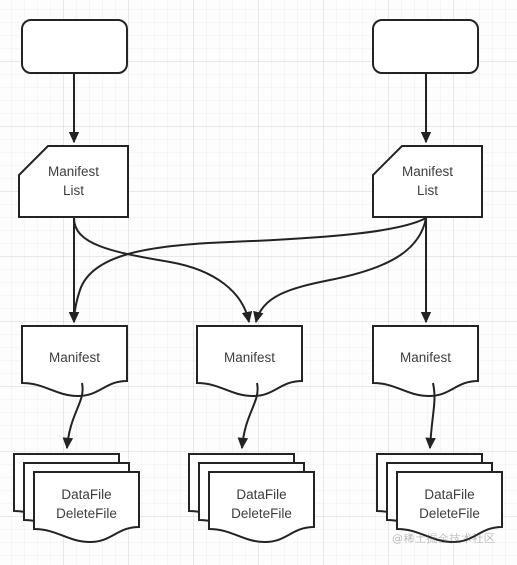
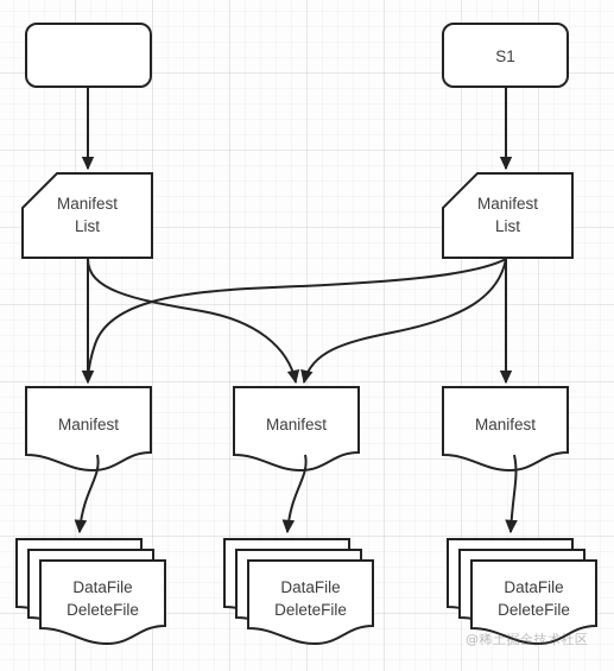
+ S1
  Manifest
  List
  Manifest
  List
  Manifest
  Manifest
  Manifest
  DataFile
  DeleteFile
  DataFile
  DeleteFile
  DataFile
  DeleteFile
  @稀土掘金技术社区
